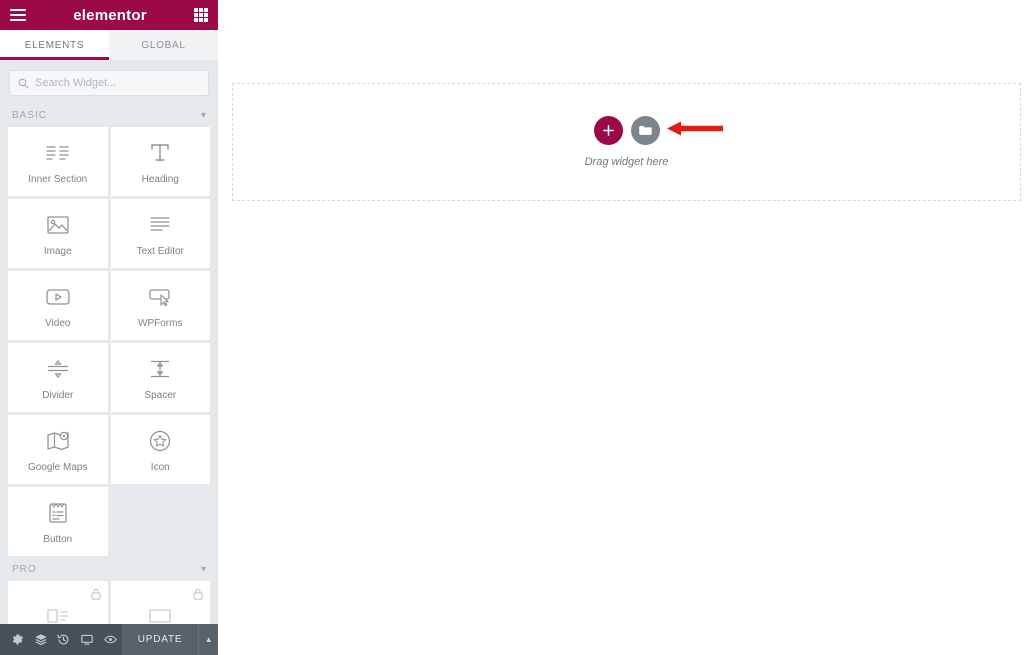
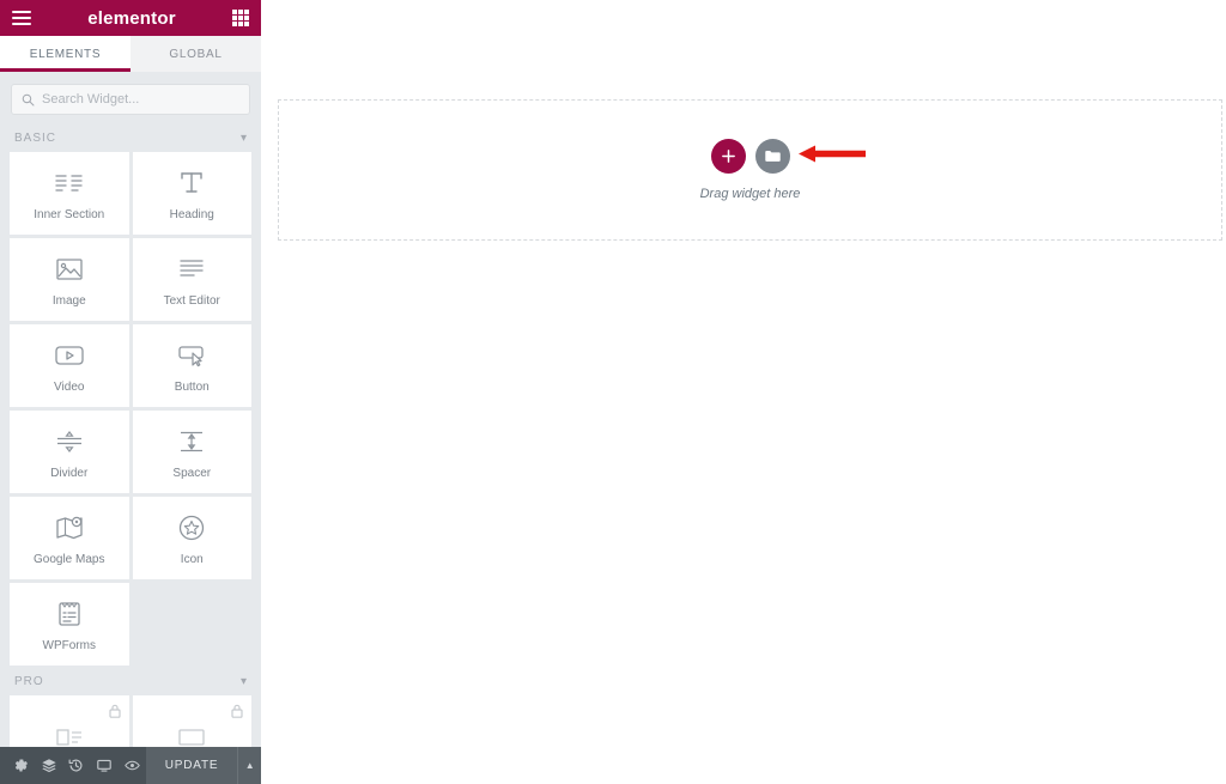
  elementor
  ELEMENTS
  GLOBAL
  Search Widget...
  BASIC
  ▾
  Inner Section
  Heading
  Image
  Text Editor
  Video
- WPForms
+ Button
  Divider
  Spacer
  Google Maps
  Icon
- Button
+ WPForms
  PRO
  ▾
  UPDATE
  ▲
  Drag widget here
